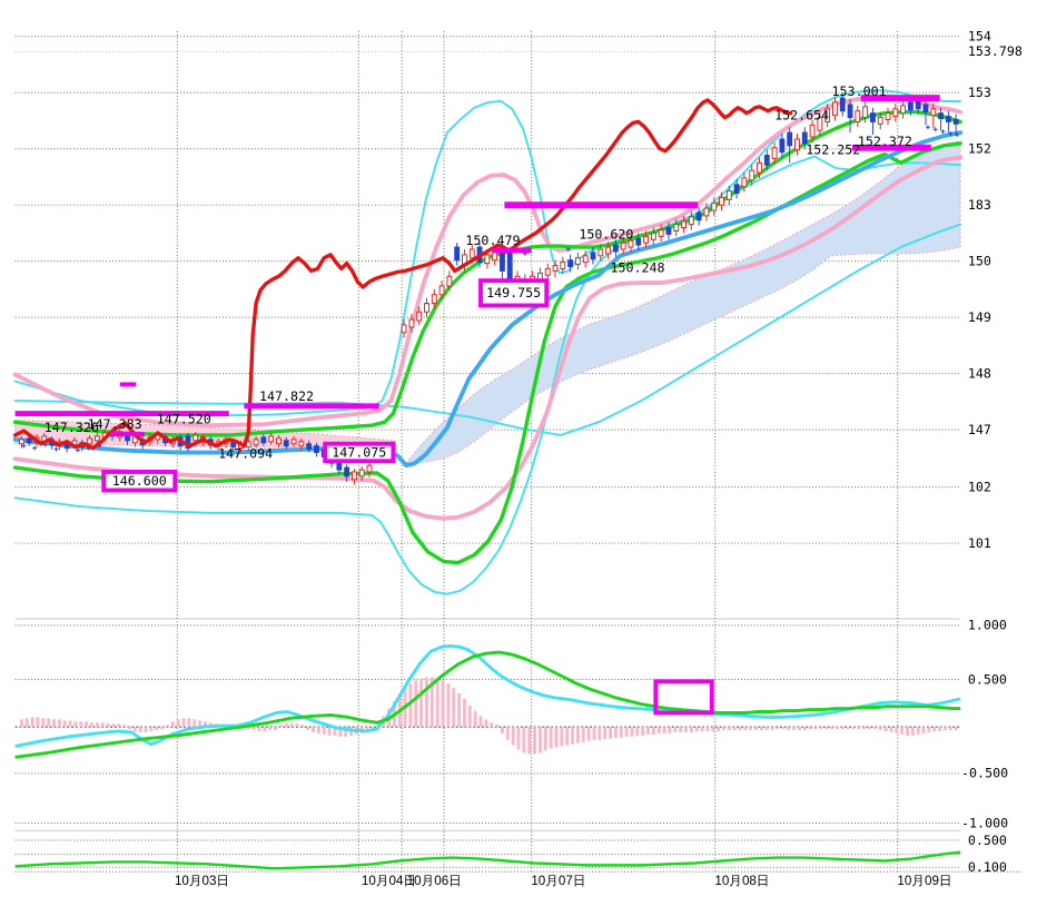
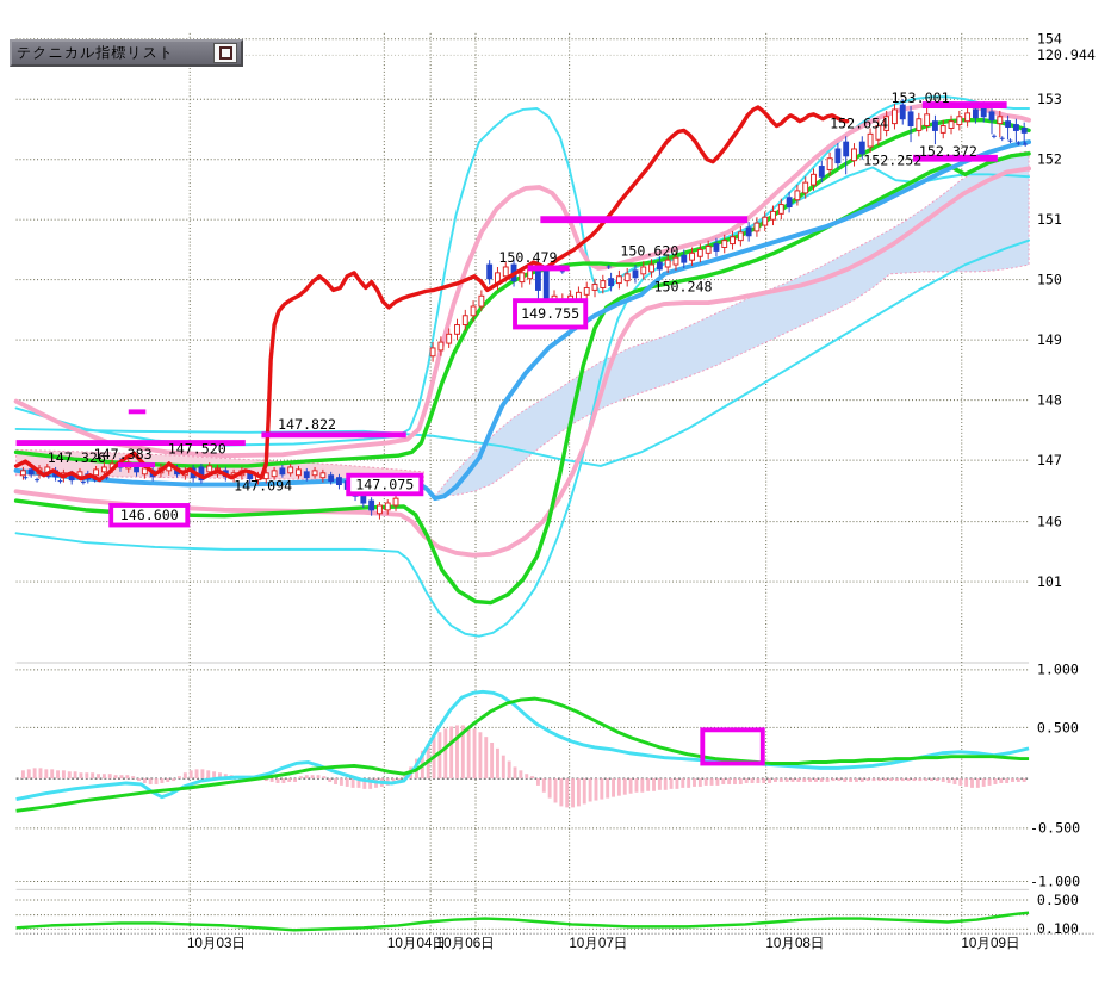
+ テクニカル指標リスト
  146.600
  147.075
  149.755
  147.326
  147.383
  147.520
  147.822
  147.094
  150.479
  150.620
  150.248
  152.654
  153.001
  152.252
  152.372
  154
  153
  152
- 183
+ 151
  150
  149
  148
  147
- 102
+ 146
  101
- 153.798
+ 120.944
  1.000
  0.500
  -0.500
  -1.000
  0.500
  0.100
  10月03日
  10月04日
  10月06日
  10月07日
  10月08日
  10月09日
